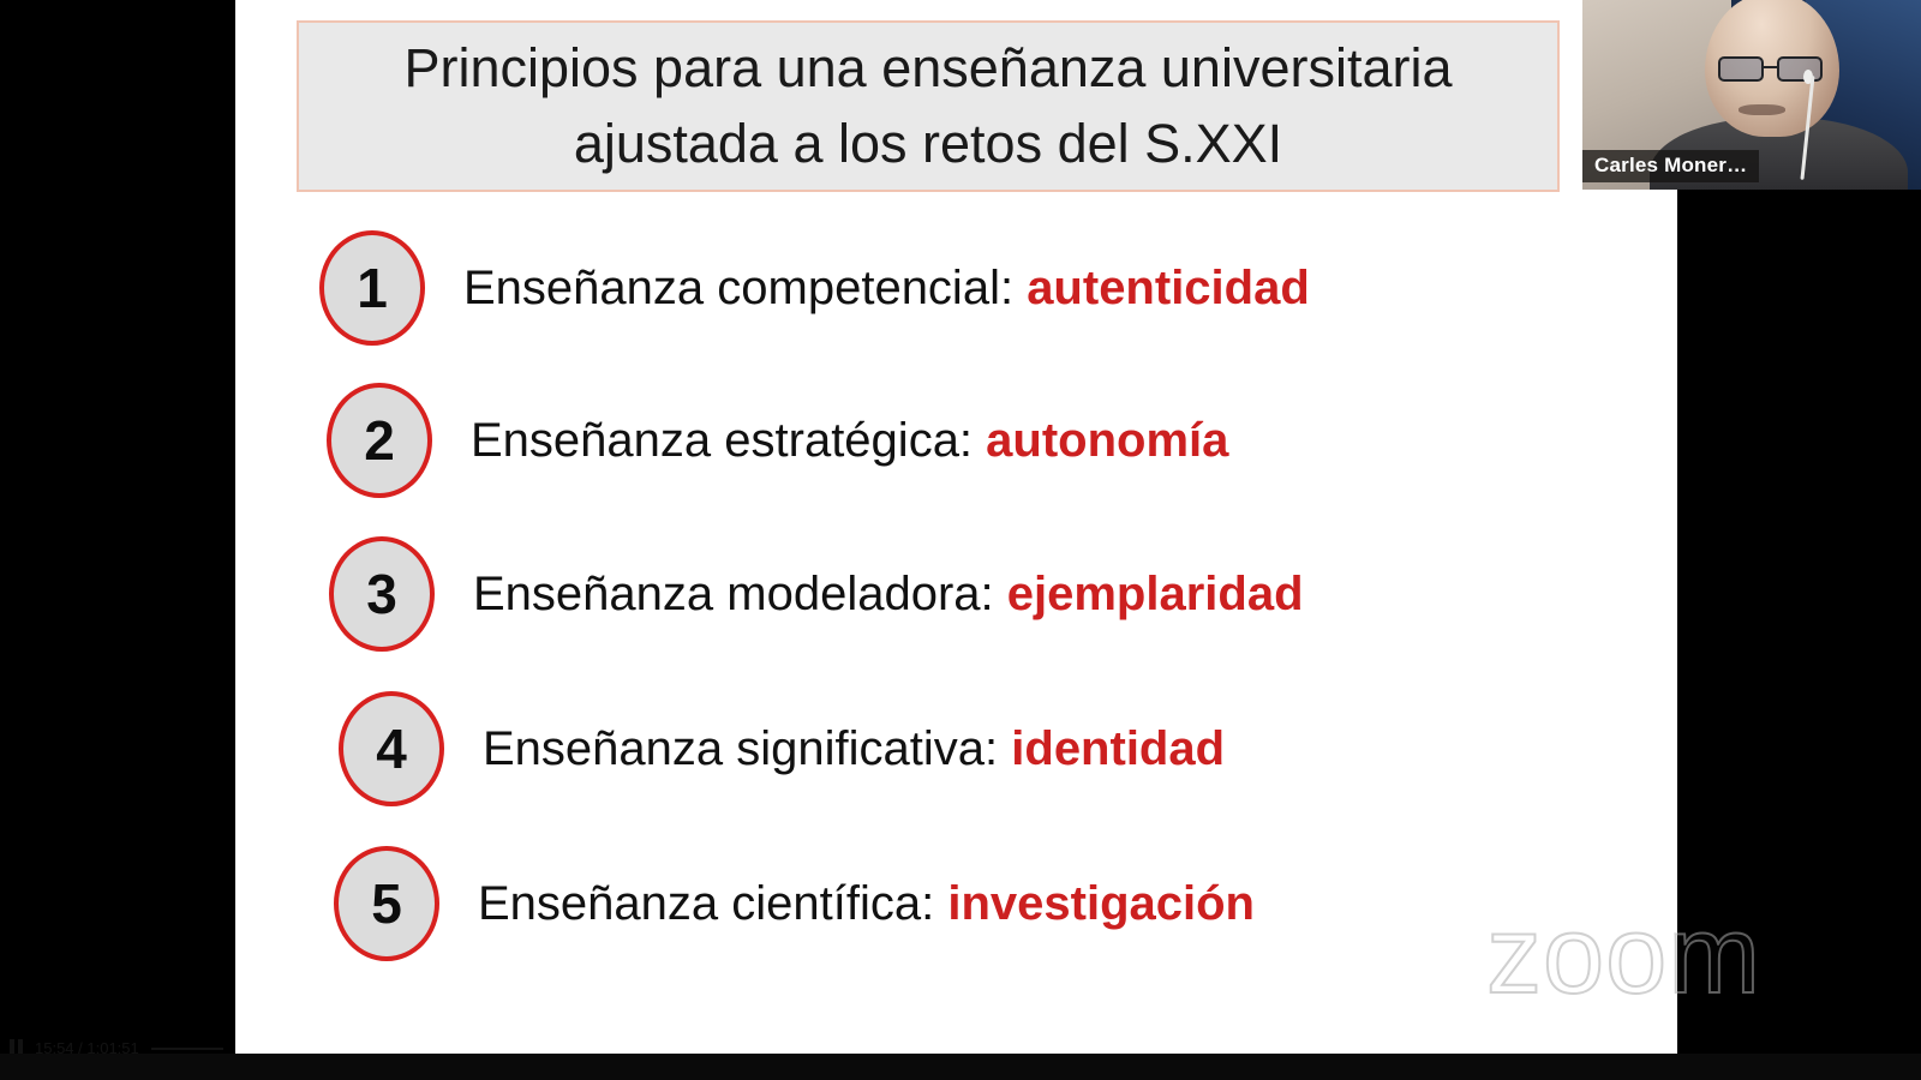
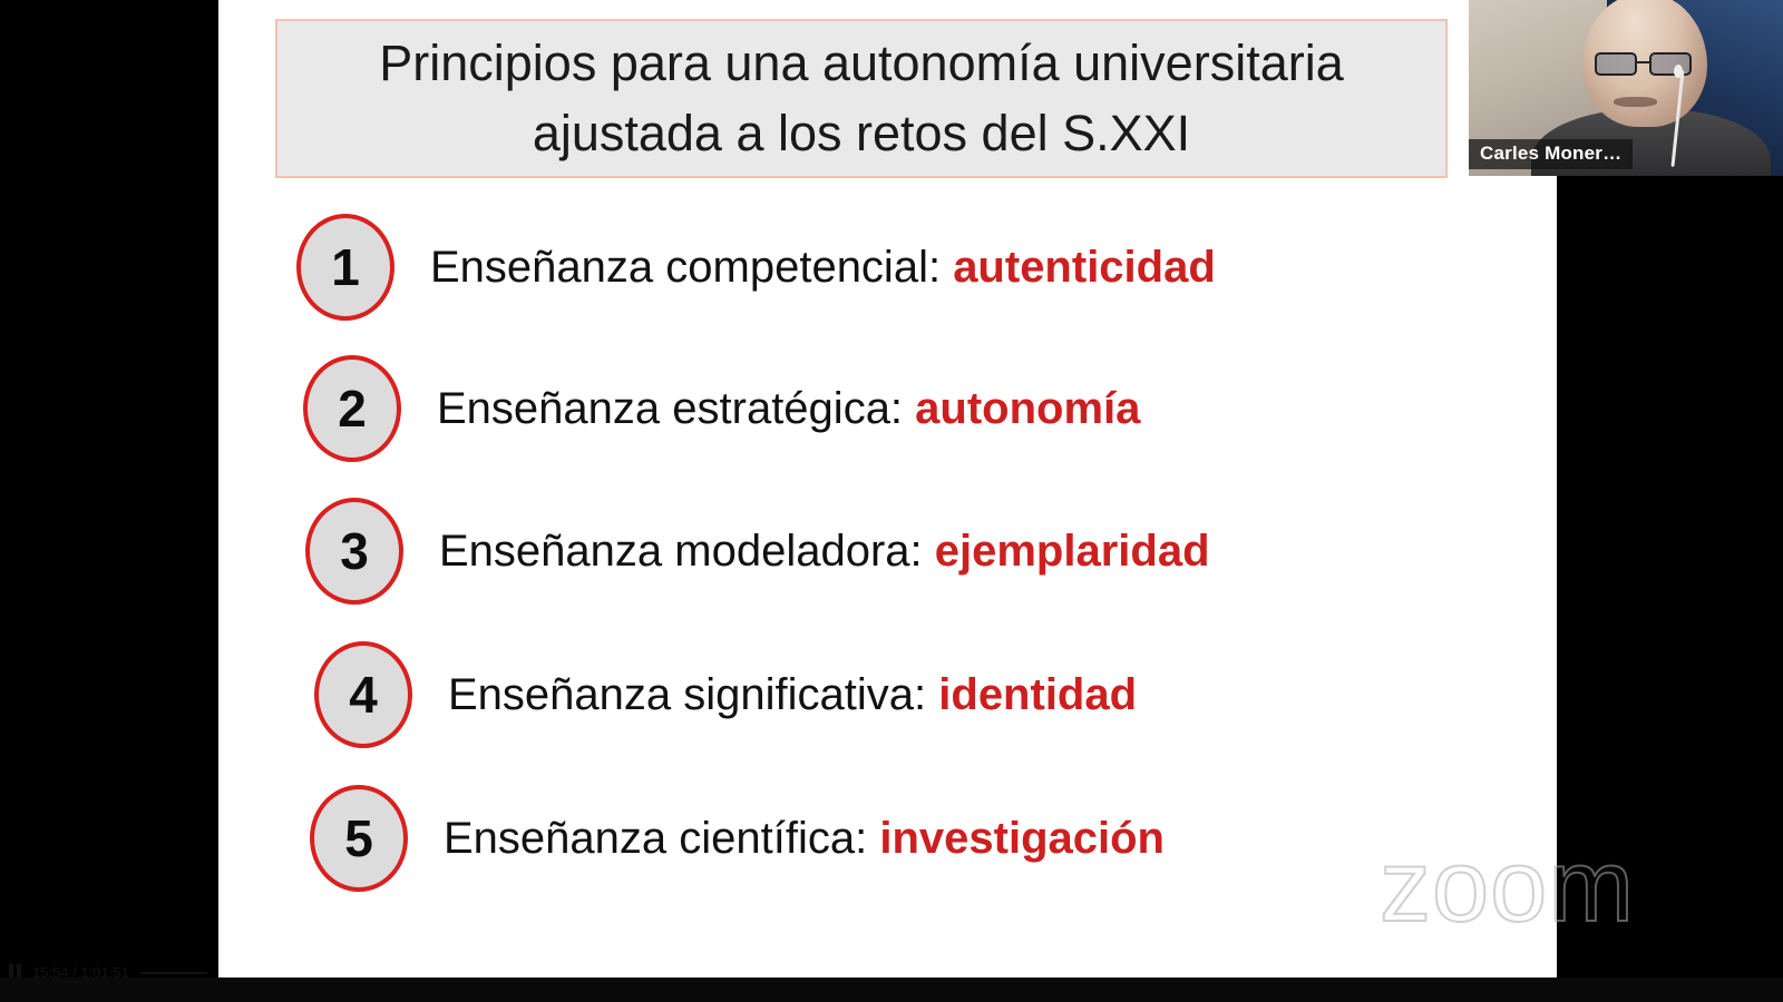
- Principios para una enseñanza universitaria
+ Principios para una autonomía universitaria
  ajustada a los retos del S.XXI
  1
  Enseñanza competencial: autenticidad
  2
  Enseñanza estratégica: autonomía
  3
  Enseñanza modeladora: ejemplaridad
  4
  Enseñanza significativa: identidad
  5
  Enseñanza científica: investigación
  zoom
  Carles Moner…
